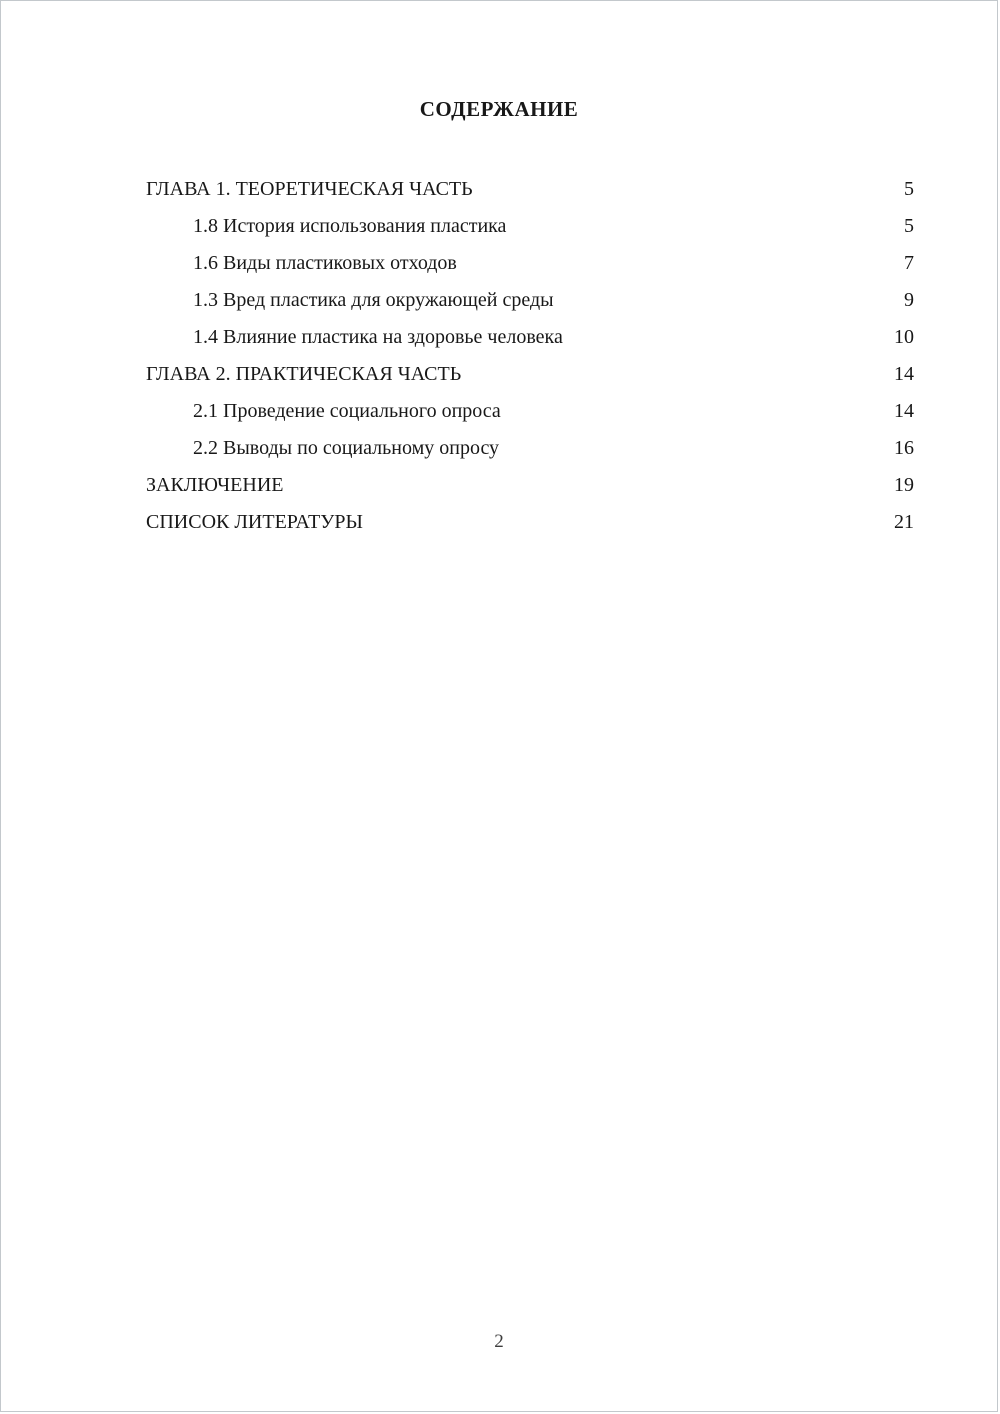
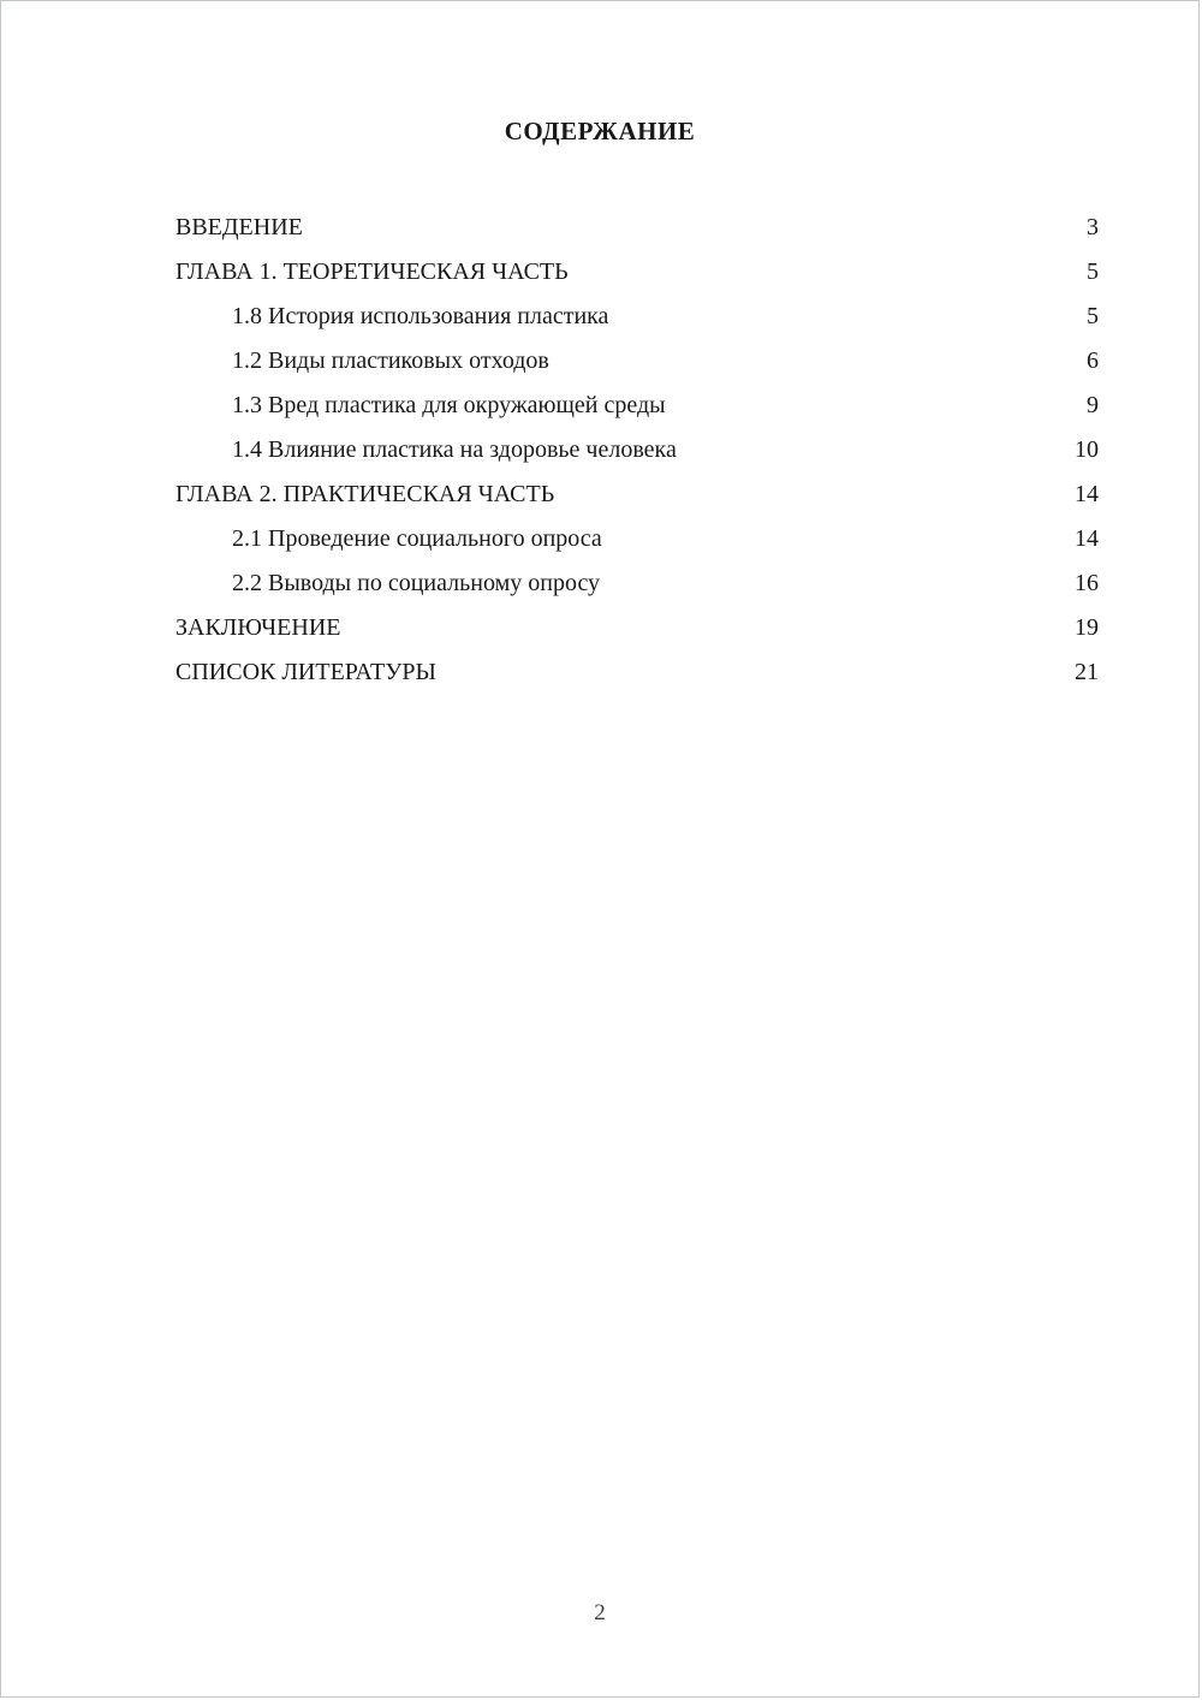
  СОДЕРЖАНИЕ
+ ВВЕДЕНИЕ
+ 3
  ГЛАВА 1. ТЕОРЕТИЧЕСКАЯ ЧАСТЬ
  5
  1.8 История использования пластика
  5
- 1.6 Виды пластиковых отходов
+ 1.2 Виды пластиковых отходов
- 7
+ 6
  1.3 Вред пластика для окружающей среды
  9
  1.4 Влияние пластика на здоровье человека
  10
  ГЛАВА 2. ПРАКТИЧЕСКАЯ ЧАСТЬ
  14
  2.1 Проведение социального опроса
  14
  2.2 Выводы по социальному опросу
  16
  ЗАКЛЮЧЕНИЕ
  19
  СПИСОК ЛИТЕРАТУРЫ
  21
  2
